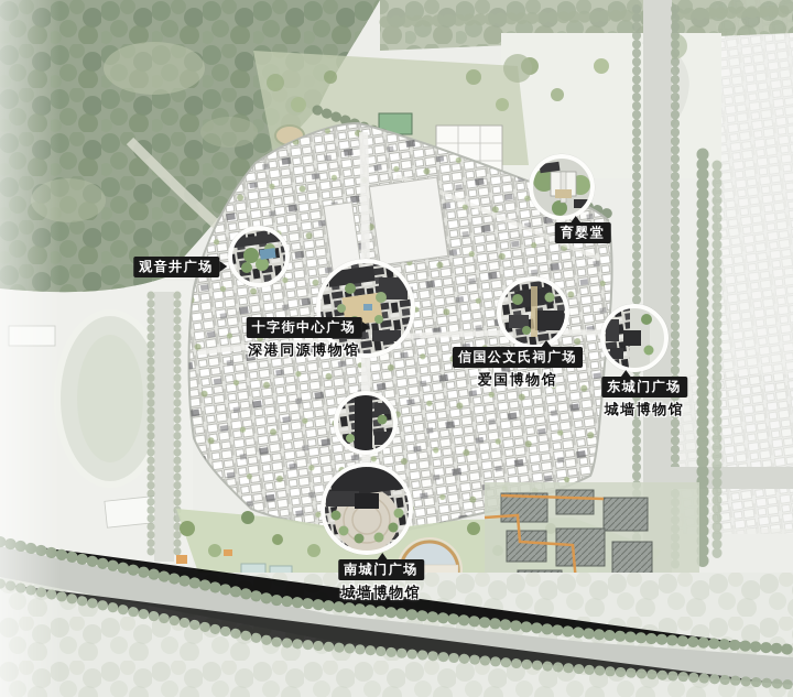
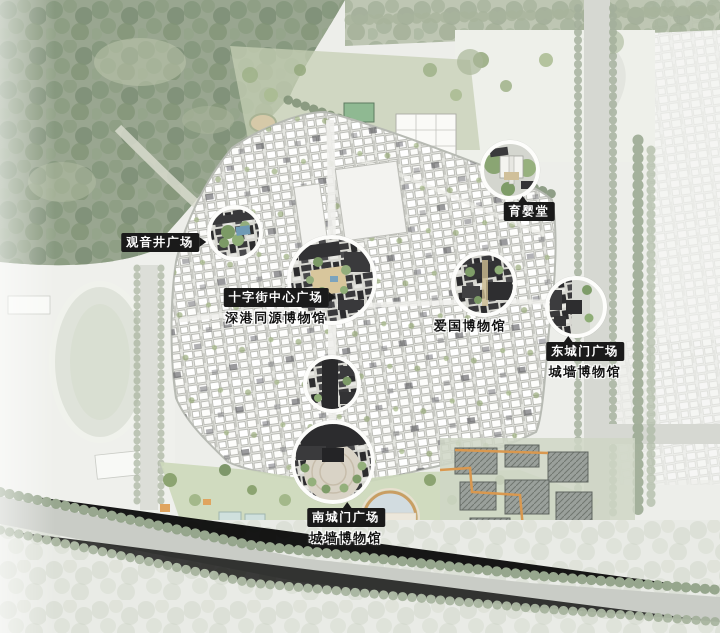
  观音井广场
  育婴堂
  十字街中心广场
  深港同源博物馆
- 信国公文氏祠广场
  爱国博物馆
  东城门广场
  城墙博物馆
  南城门广场
  城墙博物馆
